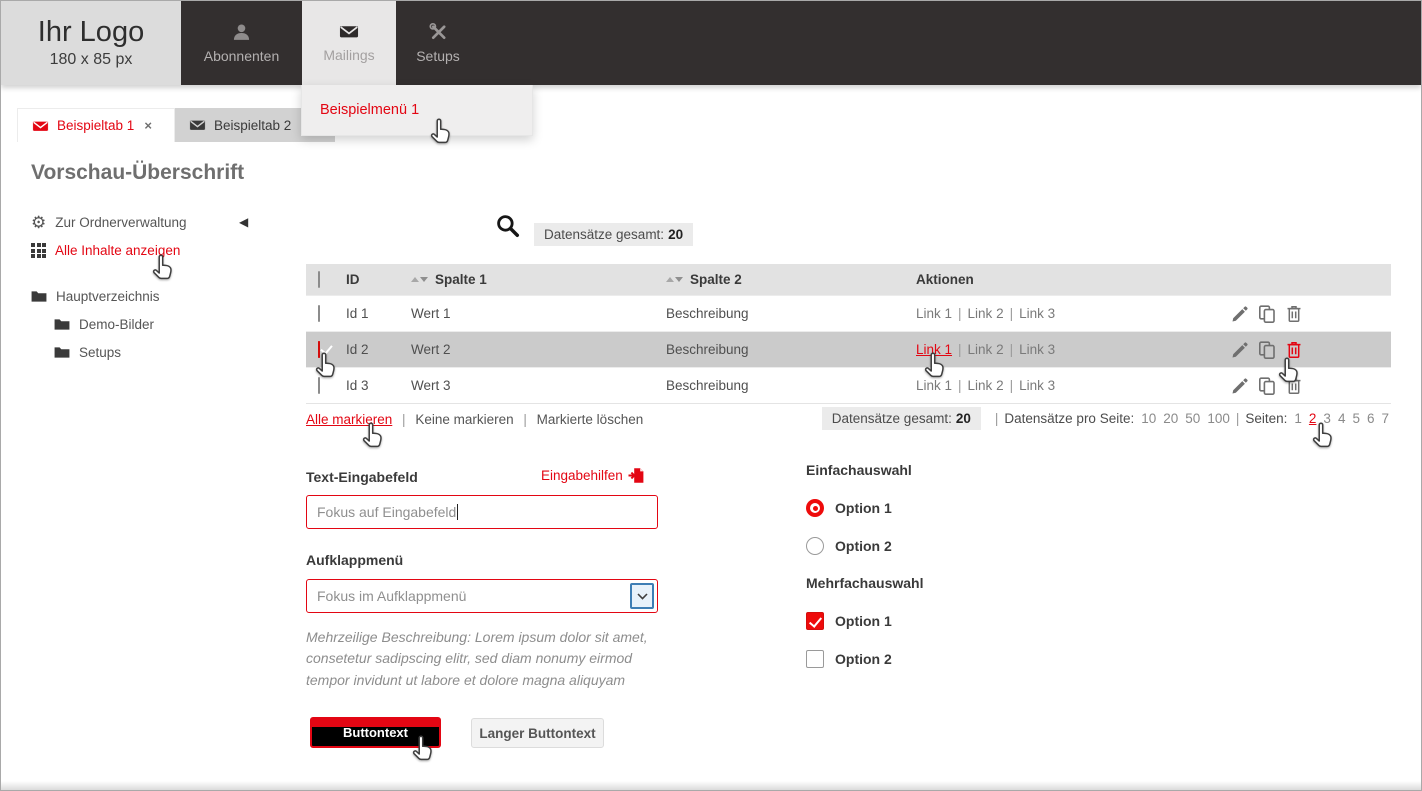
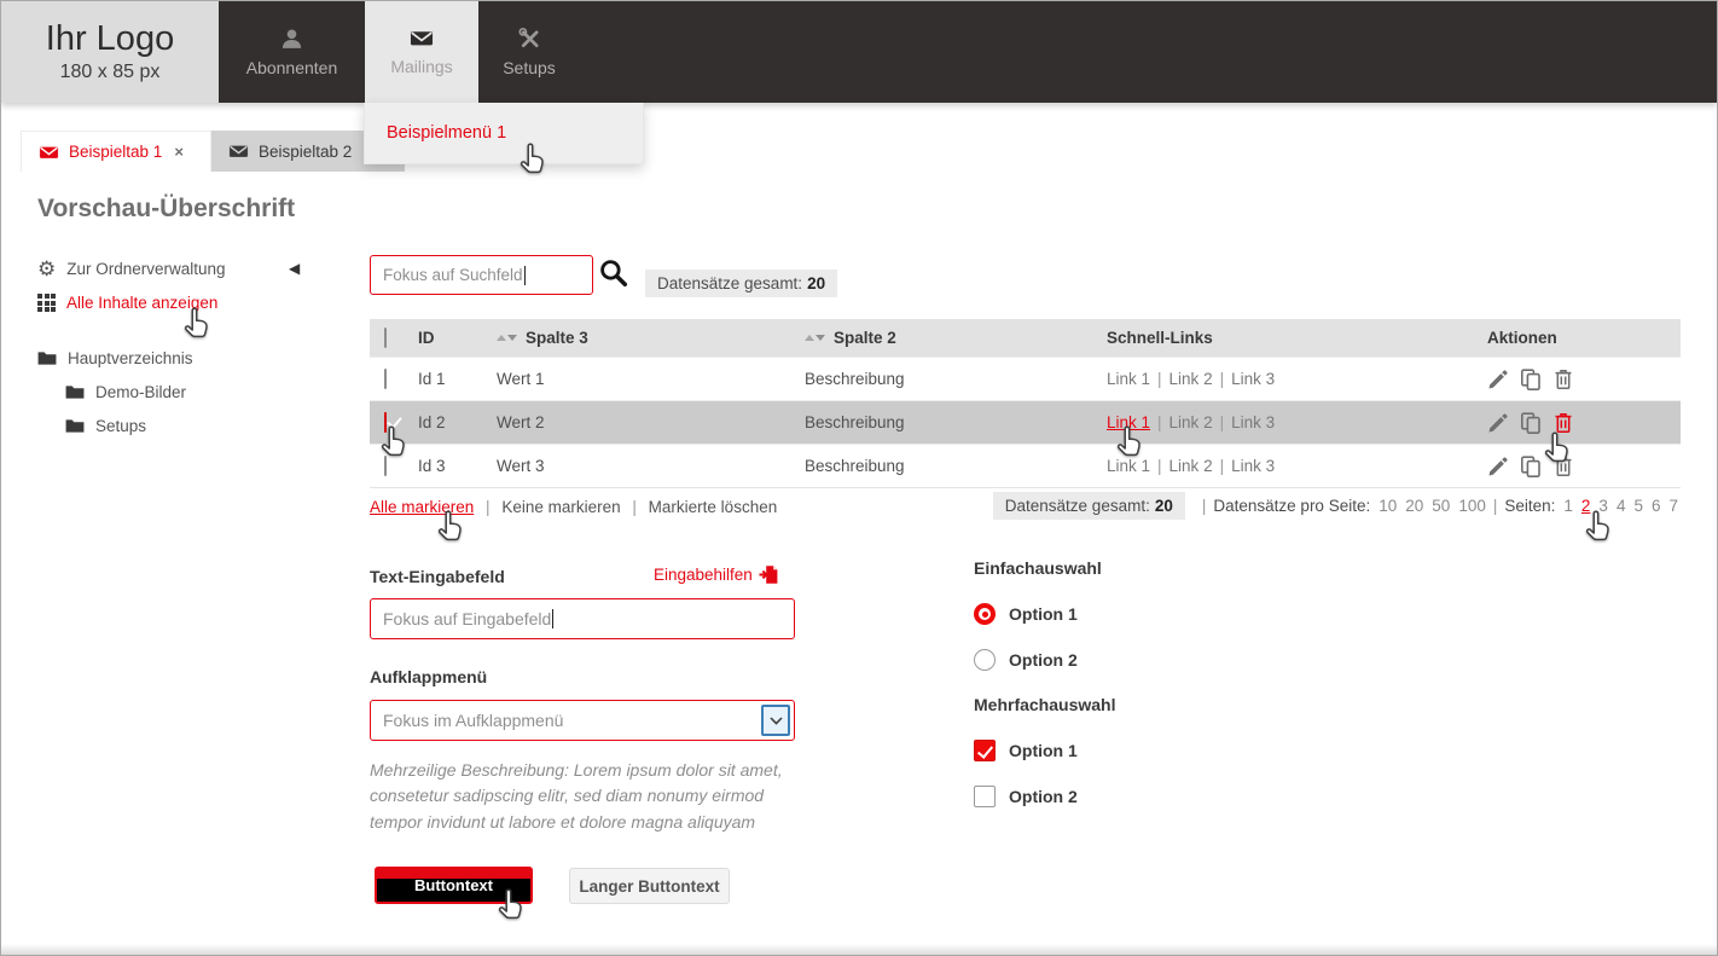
  Ihr Logo
  180 x 85 px
  Abonnenten
  Mailings
  Setups
  Beispielmenü 1
  Beispieltab 1
  ×
  Beispieltab 2
  Vorschau-Überschrift
  ⚙
  Zur Ordnerverwaltung
  ◀
  Alle Inhalte anzeigen
  Hauptverzeichnis
  Demo-Bilder
  Setups
+ Fokus auf Suchfeld
  Datensätze gesamt: 20
  ID
- Spalte 1
+ Spalte 3
  Spalte 2
+ Schnell-Links
  Aktionen
  Id 1
  Wert 1
  Beschreibung
  Link 1 | Link 2 | Link 3
  Id 2
  Wert 2
  Beschreibung
  Link 1 | Link 2 | Link 3
  Id 3
  Wert 3
  Beschreibung
  Link 1 | Link 2 | Link 3
  Alle markieren | Keine markieren | Markierte löschen
  Datensätze gesamt: 20
  |
  Datensätze pro Seite:
  10
  20
  50
  100
  |
  Seiten:
  1
  2
  3
  4
  5
  6
  7
  Text-Eingabefeld
  Eingabehilfen
  Fokus auf Eingabefeld
  Aufklappmenü
  Fokus im Aufklappmenü
  Mehrzeilige Beschreibung: Lorem ipsum dolor sit amet, consetetur sadipscing elitr, sed diam nonumy eirmod tempor invidunt ut labore et dolore magna aliquyam
  Buttontext
  Langer Buttontext
  Einfachauswahl
  Option 1
  Option 2
  Mehrfachauswahl
  Option 1
  Option 2
